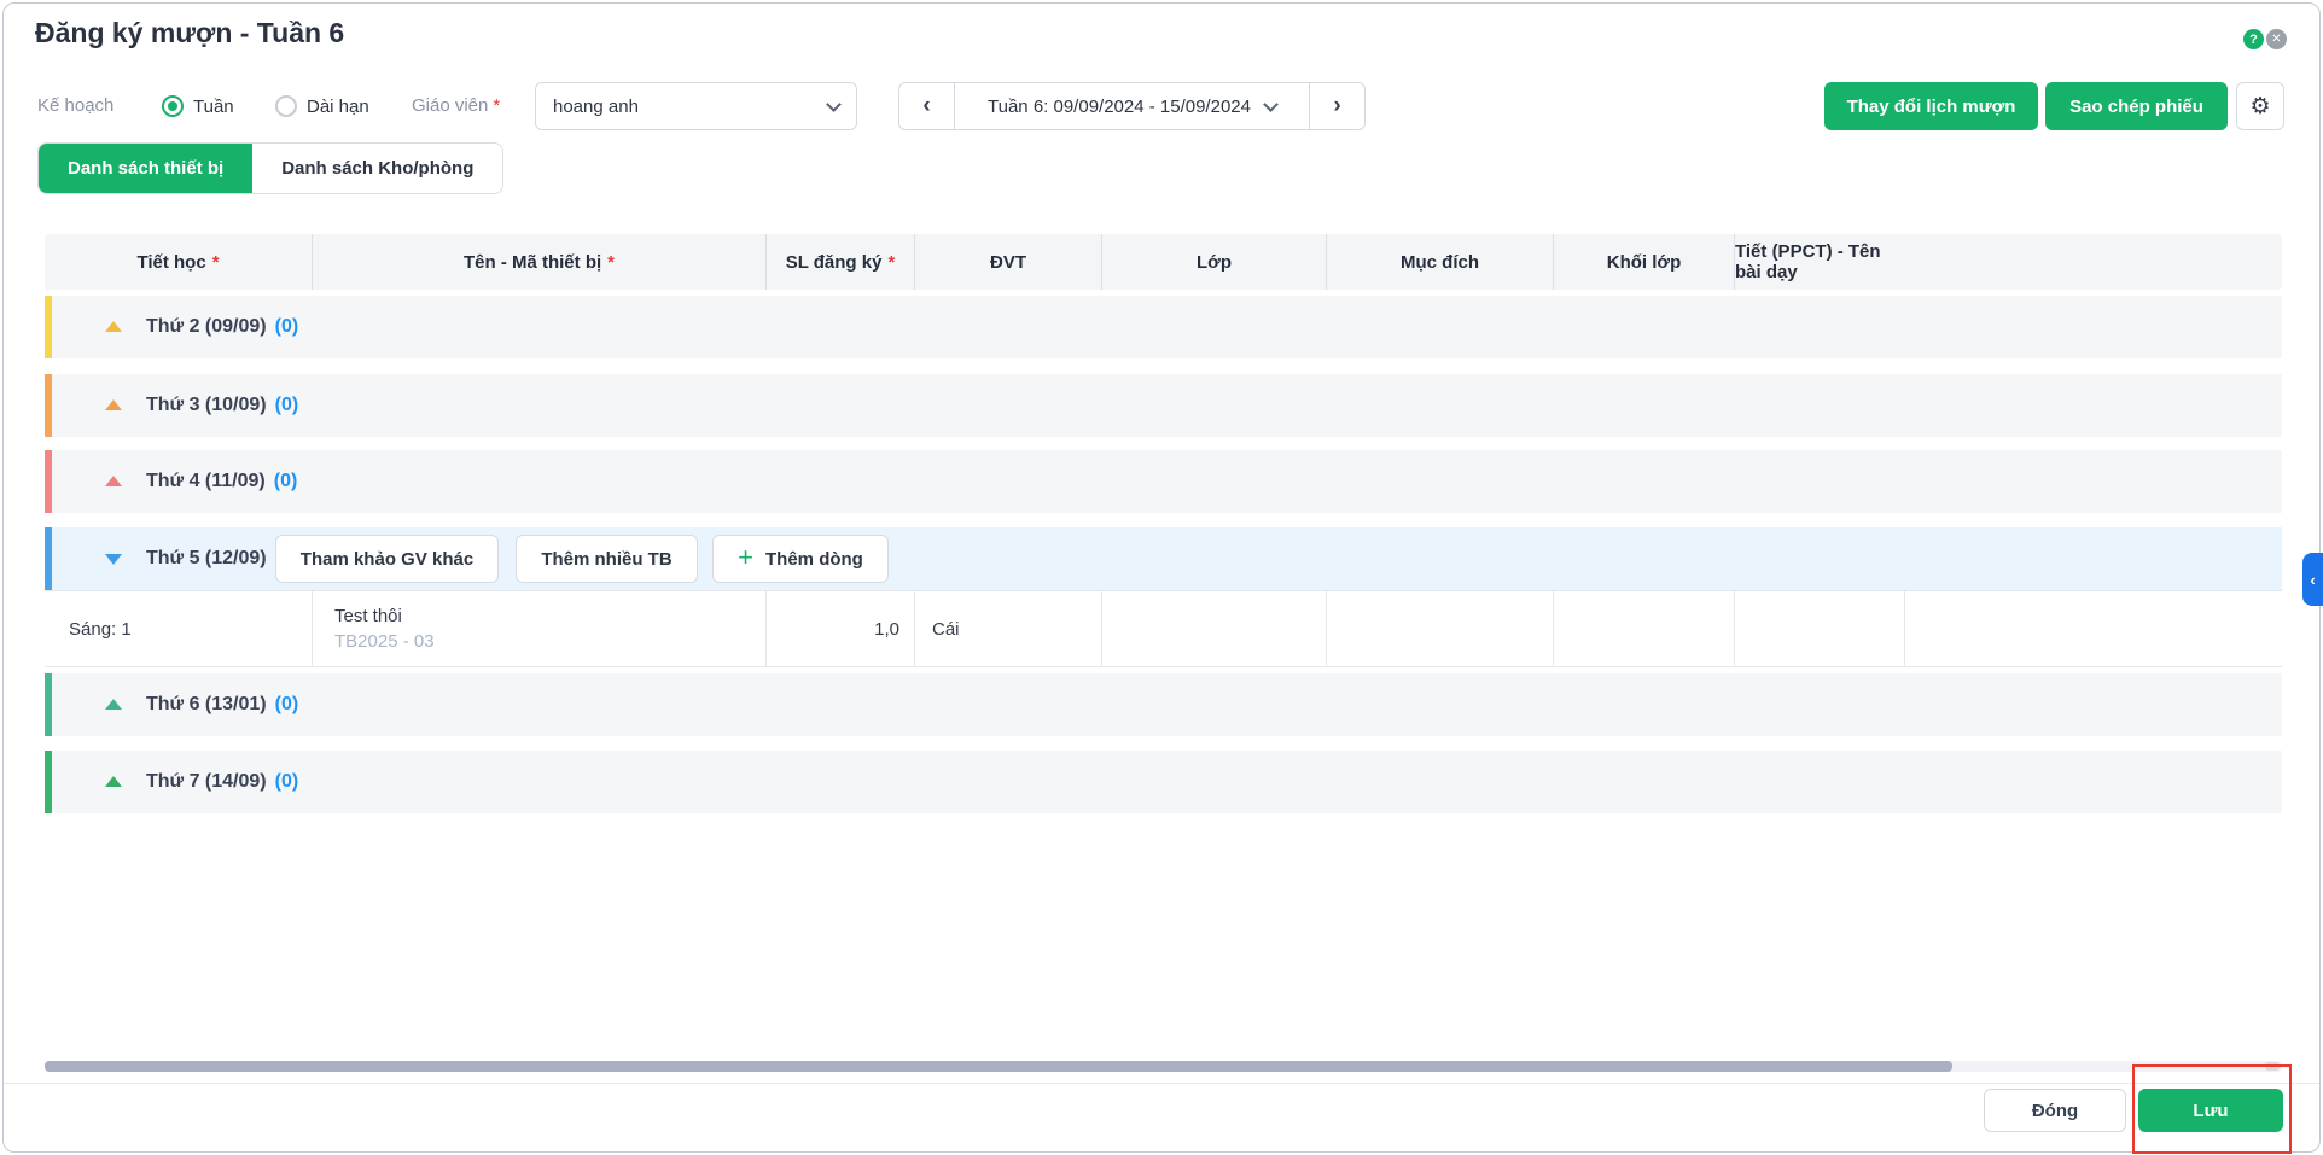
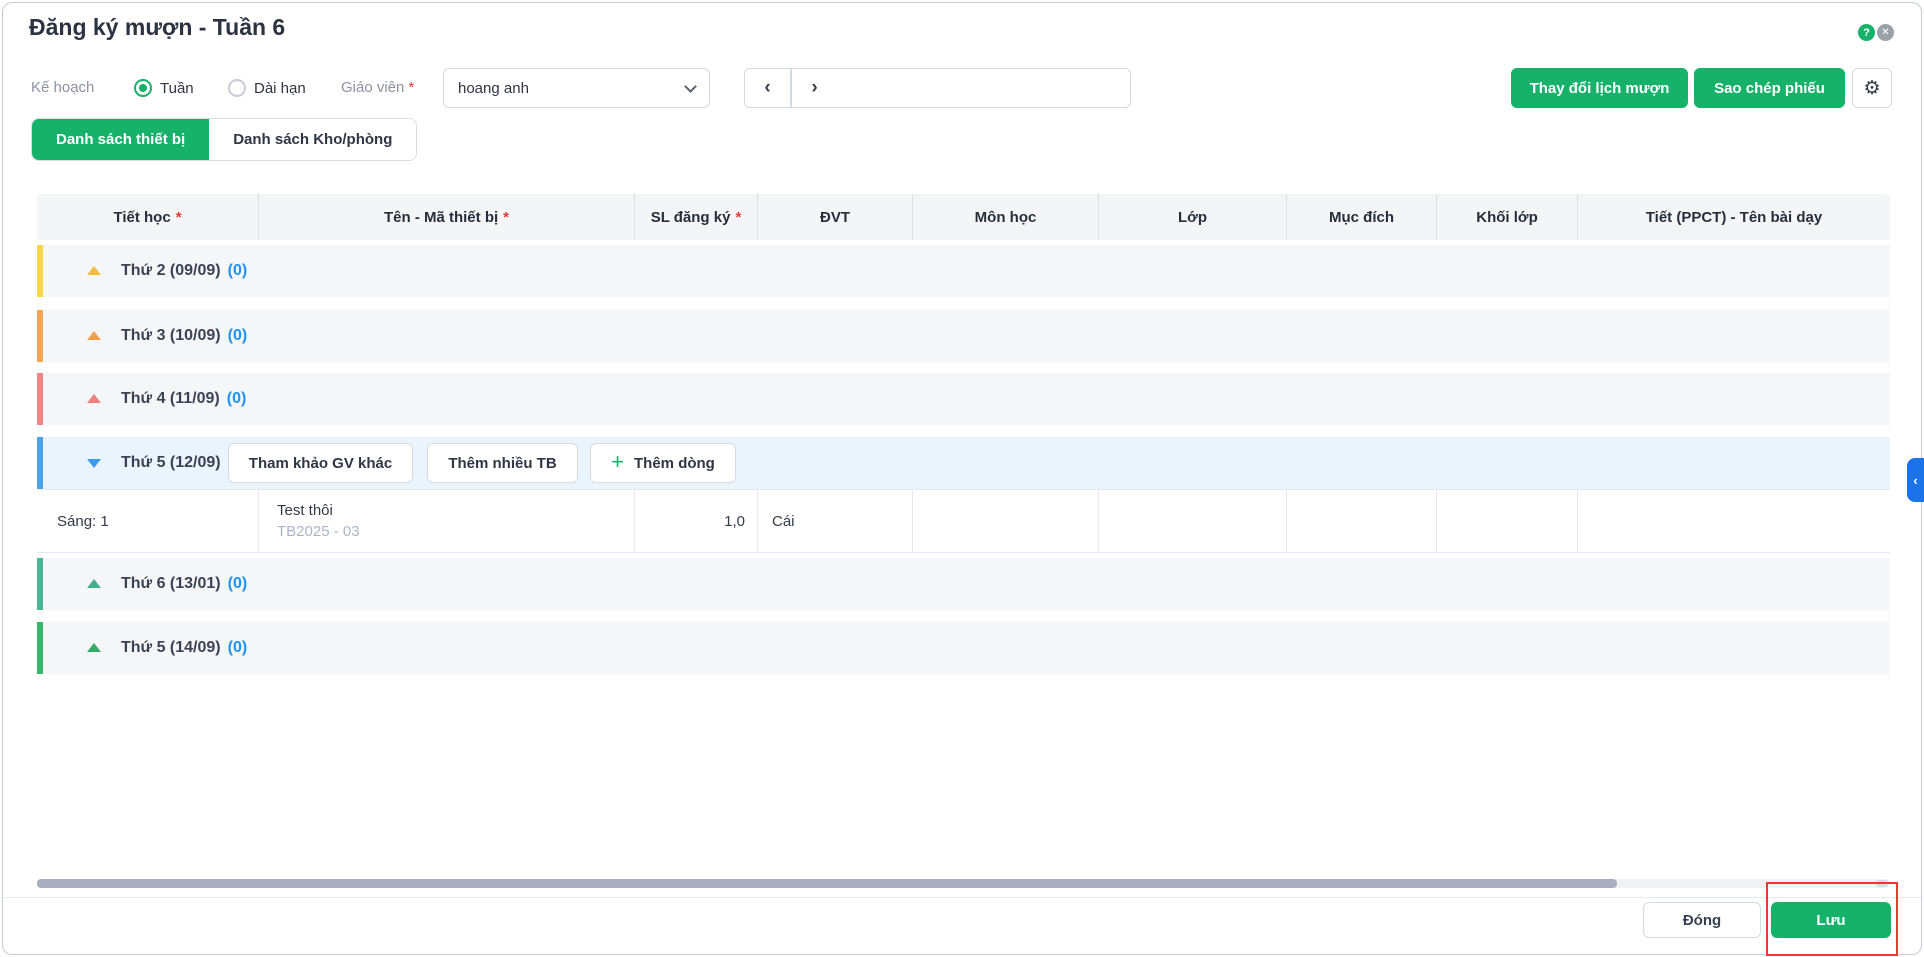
  Đăng ký mượn - Tuần 6
  ?
  ✕
  Kế hoạch
  Tuần
  Dài hạn
  Giáo viên *
  hoang anh
  ‹
- Tuần 6: 09/09/2024 - 15/09/2024
  ›
  Thay đổi lịch mượn
  Sao chép phiếu
  ⚙
  Danh sách thiết bị
  Danh sách Kho/phòng
  Tiết học
  *
  Tên - Mã thiết bị
  *
  SL đăng ký
  *
  ĐVT
+ Môn học
  Lớp
  Mục đích
  Khối lớp
  Tiết (PPCT) - Tên bài dạy
  Thứ 2 (09/09)
  (0)
  Thứ 3 (10/09)
  (0)
  Thứ 4 (11/09)
  (0)
  Thứ 5 (12/09)
  Tham khảo GV khác
  Thêm nhiều TB
  +
  Thêm dòng
  Sáng: 1
  Test thôi
  TB2025 - 03
  1,0
  Cái
  Thứ 6 (13/01)
  (0)
- Thứ 7 (14/09)
+ Thứ 5 (14/09)
  (0)
  Đóng
  Lưu
  ‹
